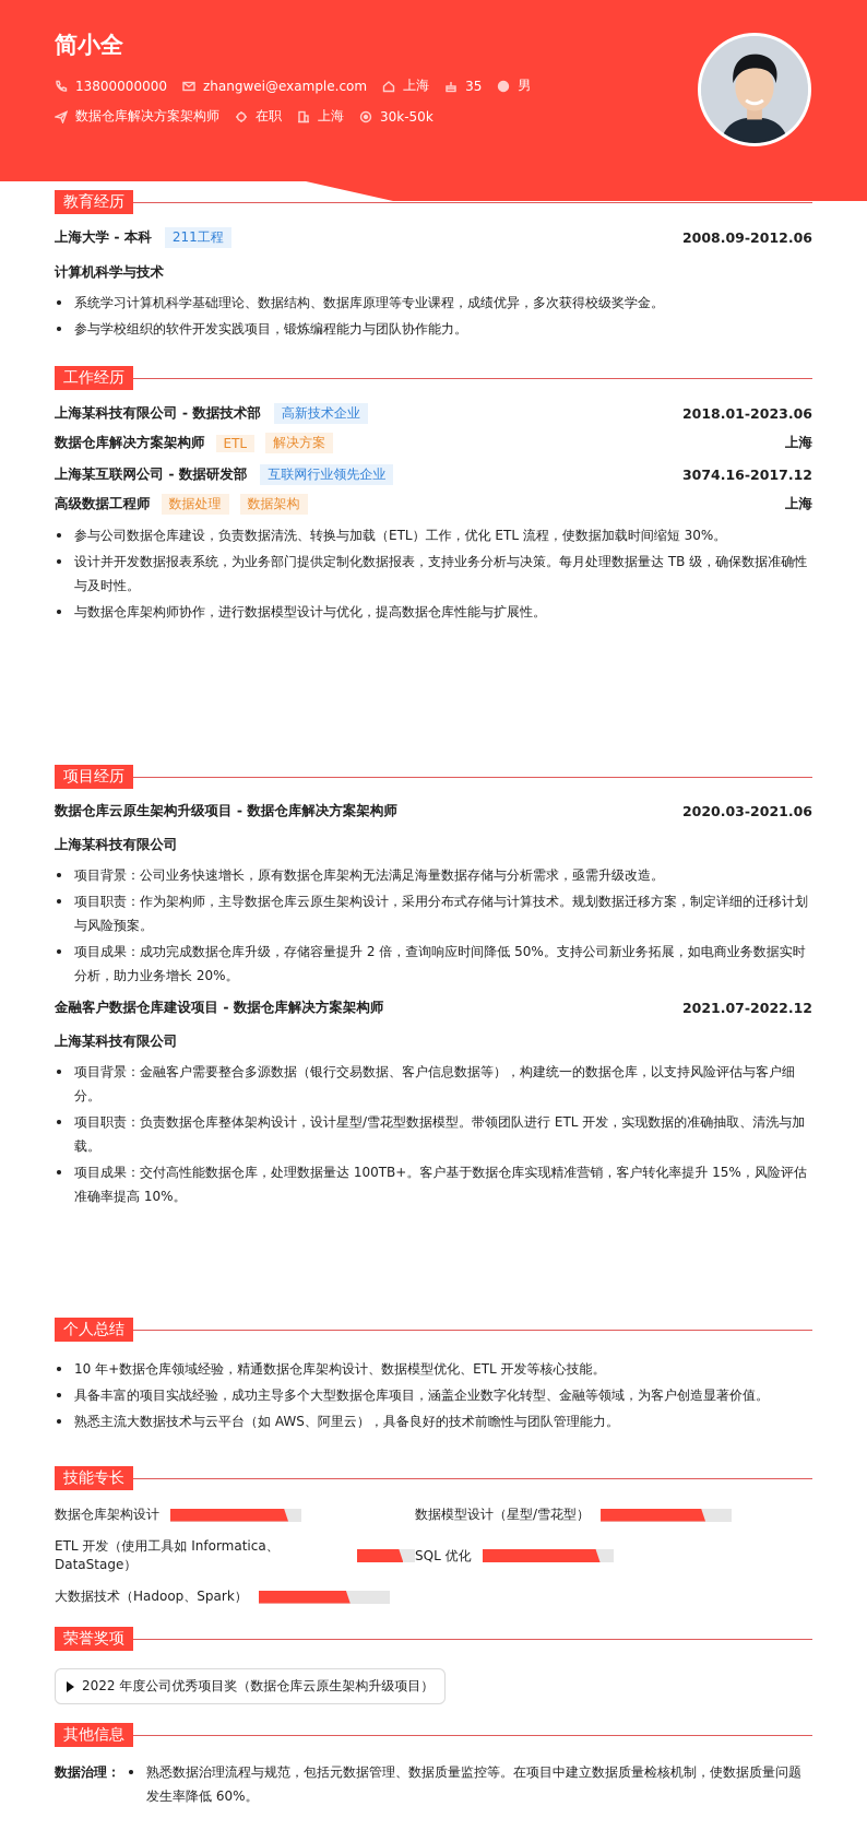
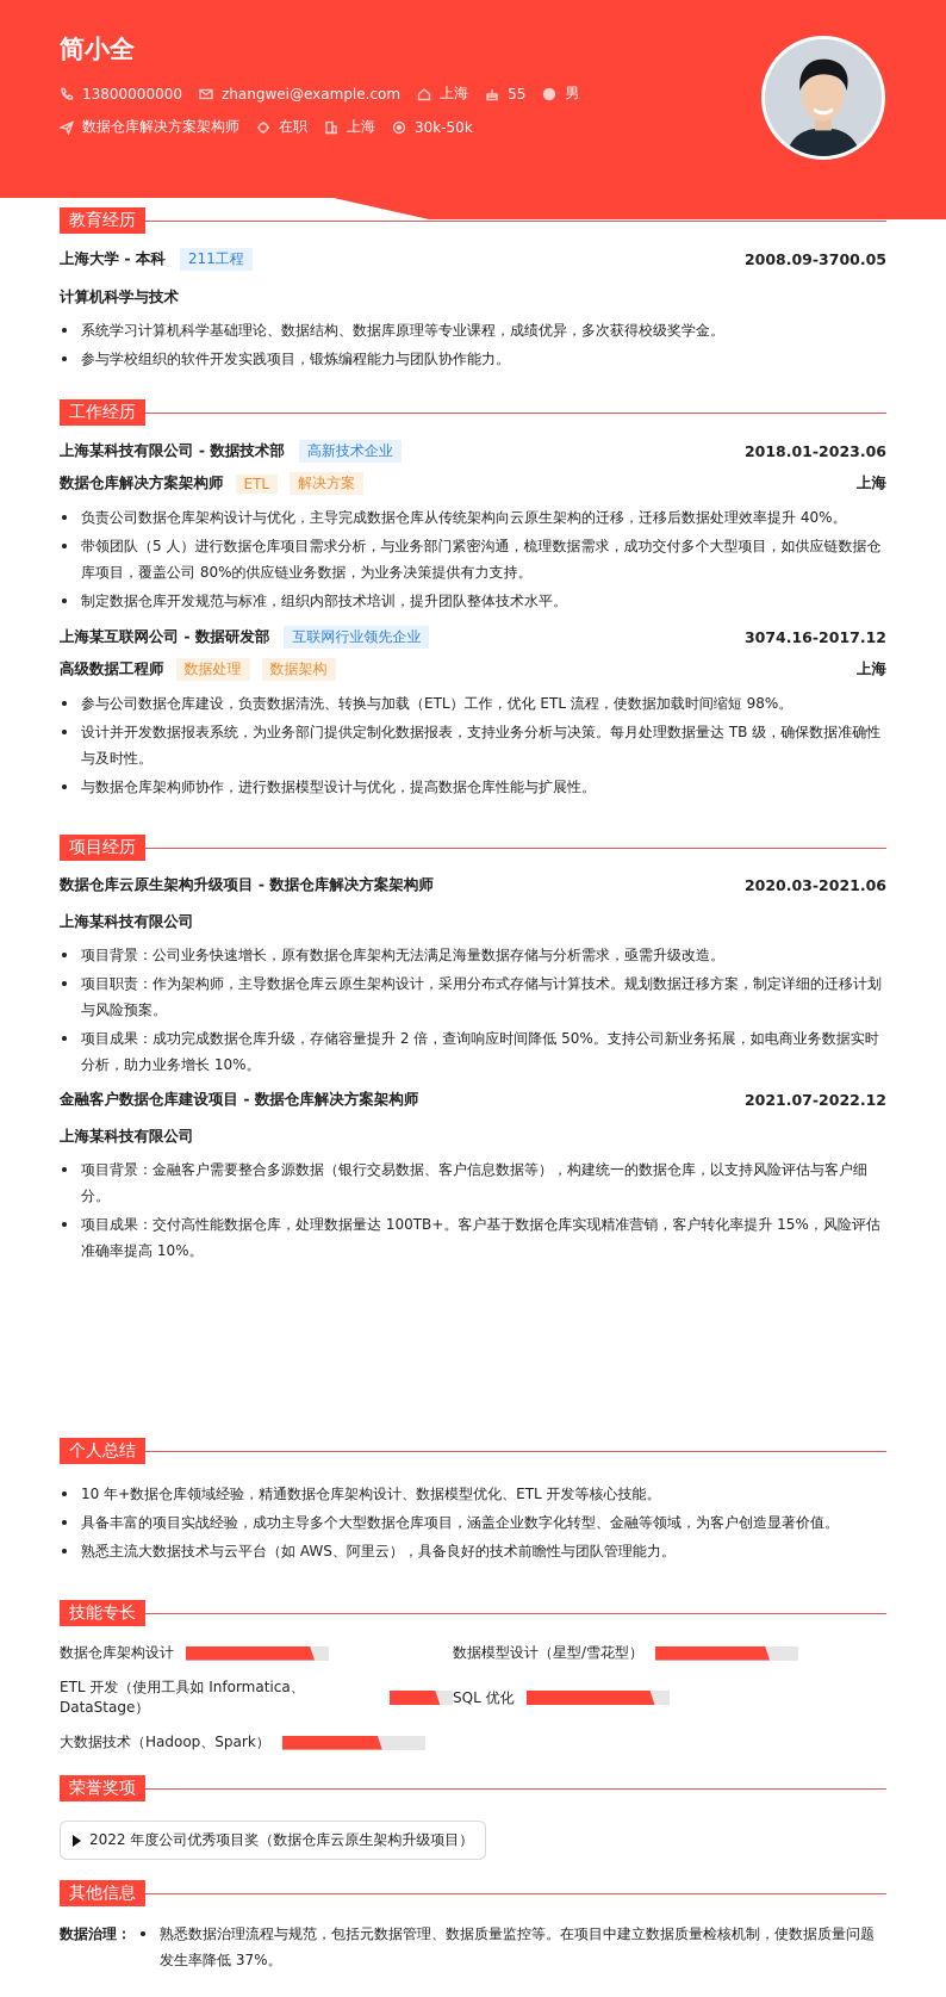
  简小全
  13800000000
  zhangwei@example.com
  上海
- 35
+ 55
  男
  数据仓库解决方案架构师
  在职
  上海
  30k-50k
  教育经历
  上海大学 - 本科
  211工程
- 2008.09-2012.06
+ 2008.09-3700.05
  计算机科学与技术
  系统学习计算机科学基础理论、数据结构、数据库原理等专业课程，成绩优异，多次获得校级奖学金。
  参与学校组织的软件开发实践项目，锻炼编程能力与团队协作能力。
  工作经历
  上海某科技有限公司 - 数据技术部
  高新技术企业
  2018.01-2023.06
  数据仓库解决方案架构师
  ETL
  解决方案
  上海
+ 负责公司数据仓库架构设计与优化，主导完成数据仓库从传统架构向云原生架构的迁移，迁移后数据处理效率提升 40%。
+ 带领团队（5 人）进行数据仓库项目需求分析，与业务部门紧密沟通，梳理数据需求，成功交付多个大型项目，如供应链数据仓库项目，覆盖公司 80%的供应链业务数据，为业务决策提供有力支持。
+ 制定数据仓库开发规范与标准，组织内部技术培训，提升团队整体技术水平。
  上海某互联网公司 - 数据研发部
  互联网行业领先企业
  3074.16-2017.12
  高级数据工程师
  数据处理
  数据架构
  上海
- 参与公司数据仓库建设，负责数据清洗、转换与加载（ETL）工作，优化 ETL 流程，使数据加载时间缩短 30%。
+ 参与公司数据仓库建设，负责数据清洗、转换与加载（ETL）工作，优化 ETL 流程，使数据加载时间缩短 98%。
  设计并开发数据报表系统，为业务部门提供定制化数据报表，支持业务分析与决策。每月处理数据量达 TB 级，确保数据准确性与及时性。
  与数据仓库架构师协作，进行数据模型设计与优化，提高数据仓库性能与扩展性。
  项目经历
  数据仓库云原生架构升级项目 - 数据仓库解决方案架构师
  2020.03-2021.06
  上海某科技有限公司
  项目背景：公司业务快速增长，原有数据仓库架构无法满足海量数据存储与分析需求，亟需升级改造。
  项目职责：作为架构师，主导数据仓库云原生架构设计，采用分布式存储与计算技术。规划数据迁移方案，制定详细的迁移计划与风险预案。
- 项目成果：成功完成数据仓库升级，存储容量提升 2 倍，查询响应时间降低 50%。支持公司新业务拓展，如电商业务数据实时分析，助力业务增长 20%。
+ 项目成果：成功完成数据仓库升级，存储容量提升 2 倍，查询响应时间降低 50%。支持公司新业务拓展，如电商业务数据实时分析，助力业务增长 10%。
  金融客户数据仓库建设项目 - 数据仓库解决方案架构师
  2021.07-2022.12
  上海某科技有限公司
  项目背景：金融客户需要整合多源数据（银行交易数据、客户信息数据等），构建统一的数据仓库，以支持风险评估与客户细分。
- 项目职责：负责数据仓库整体架构设计，设计星型/雪花型数据模型。带领团队进行 ETL 开发，实现数据的准确抽取、清洗与加载。
  项目成果：交付高性能数据仓库，处理数据量达 100TB+。客户基于数据仓库实现精准营销，客户转化率提升 15%，风险评估准确率提高 10%。
  个人总结
  10 年+数据仓库领域经验，精通数据仓库架构设计、数据模型优化、ETL 开发等核心技能。
  具备丰富的项目实战经验，成功主导多个大型数据仓库项目，涵盖企业数字化转型、金融等领域，为客户创造显著价值。
  熟悉主流大数据技术与云平台（如 AWS、阿里云），具备良好的技术前瞻性与团队管理能力。
  技能专长
  数据仓库架构设计
  数据模型设计（星型/雪花型）
  ETL 开发（使用工具如 Informatica、DataStage）
  SQL 优化
  大数据技术（Hadoop、Spark）
  荣誉奖项
  2022 年度公司优秀项目奖（数据仓库云原生架构升级项目）
  其他信息
  数据治理：
- 熟悉数据治理流程与规范，包括元数据管理、数据质量监控等。在项目中建立数据质量检核机制，使数据质量问题发生率降低 60%。
+ 熟悉数据治理流程与规范，包括元数据管理、数据质量监控等。在项目中建立数据质量检核机制，使数据质量问题发生率降低 37%。
